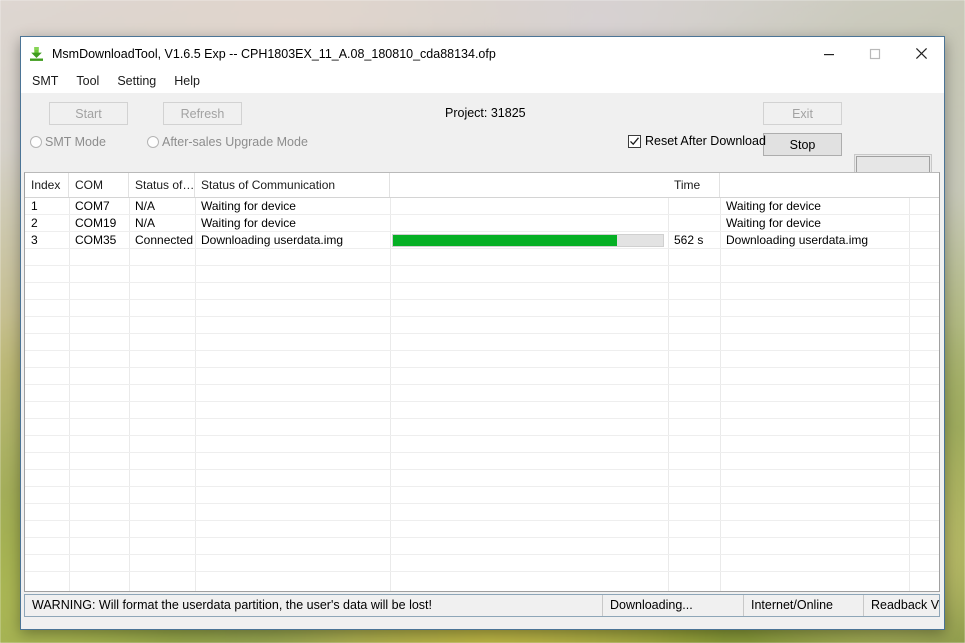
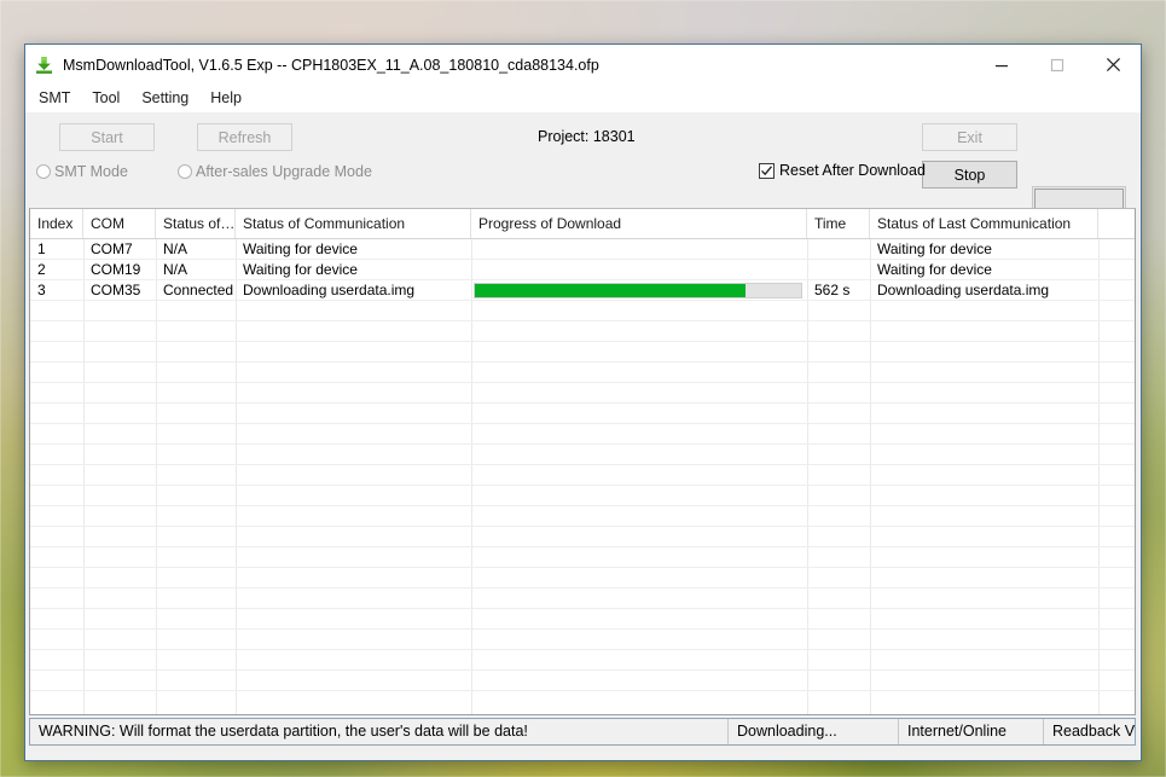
  MsmDownloadTool, V1.6.5 Exp -- CPH1803EX_11_A.08_180810_cda88134.ofp
  SMT
  Tool
  Setting
  Help
  Start
  Refresh
  Exit
  Stop
- Project: 31825
+ Project: 18301
  SMT Mode
  After-sales Upgrade Mode
  Reset After Download
  Index
  COM
  Status of…
  Status of Communication
+ Progress of Download
  Time
+ Status of Last Communication
  1
  COM7
  N/A
  Waiting for device
  Waiting for device
  2
  COM19
  N/A
  Waiting for device
  Waiting for device
  3
  COM35
  Connected
  Downloading userdata.img
  562 s
  Downloading userdata.img
- WARNING: Will format the userdata partition, the user's data will be lost!
+ WARNING: Will format the userdata partition, the user's data will be data!
  Downloading...
  Internet/Online
